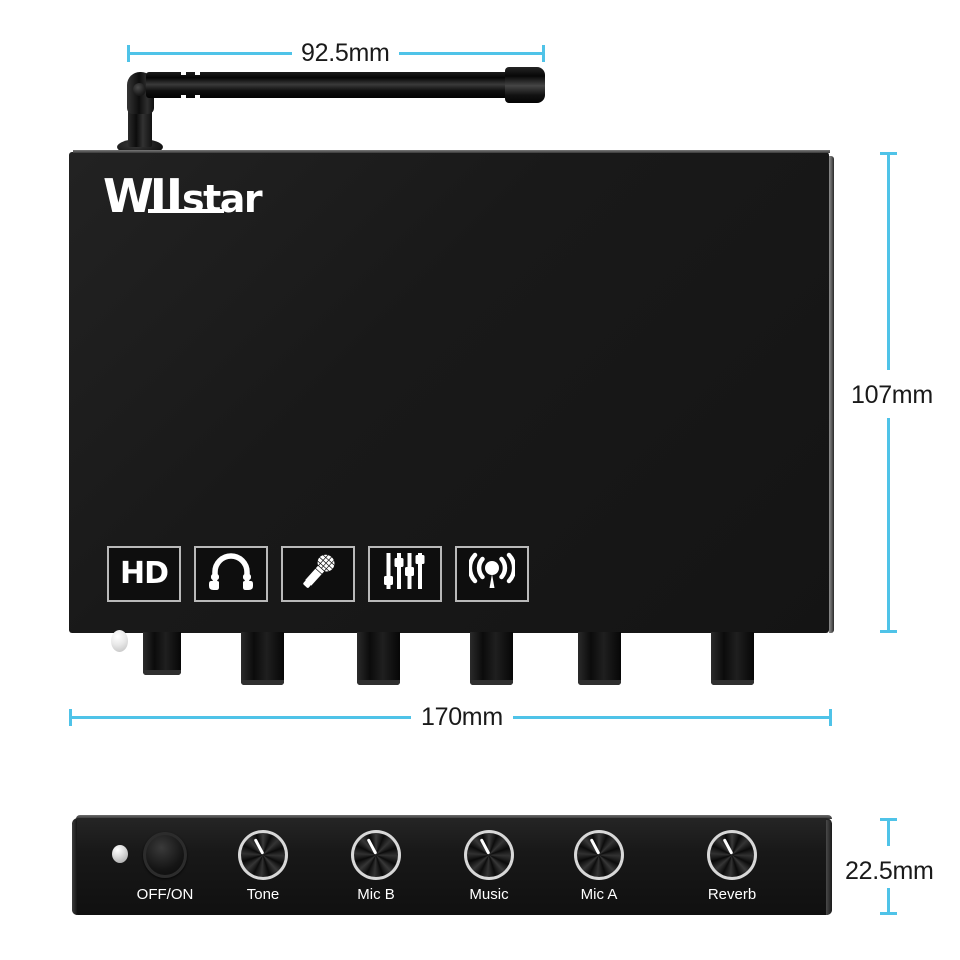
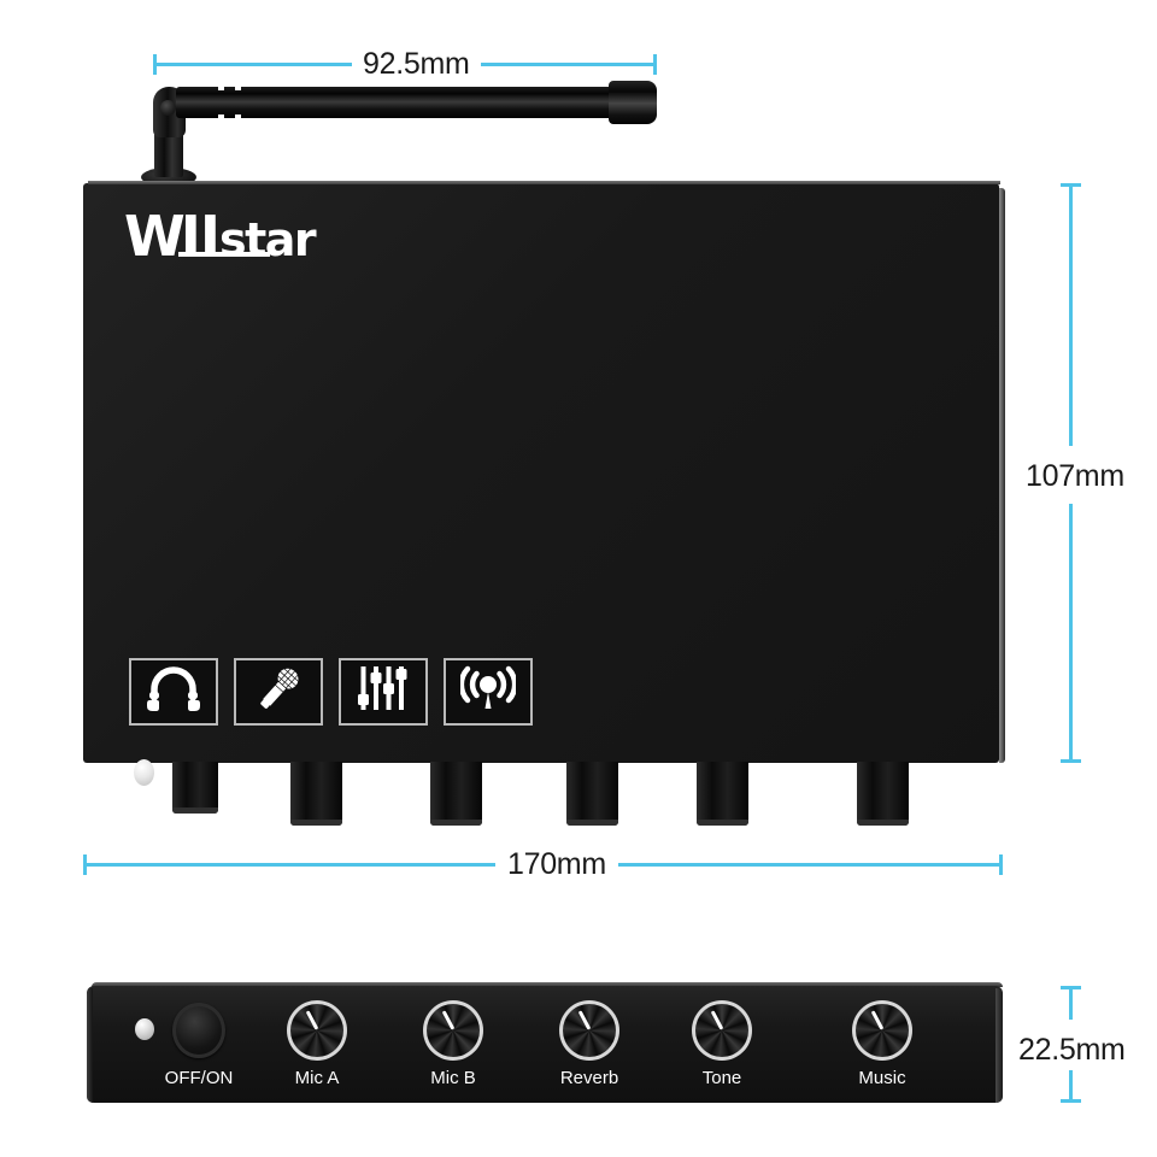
  92.5mm
  WIIstar
- HD
  107mm
  170mm
  OFF/ON
- Tone
+ Mic A
  Mic B
- Music
+ Reverb
- Mic A
+ Tone
- Reverb
+ Music
  22.5mm
